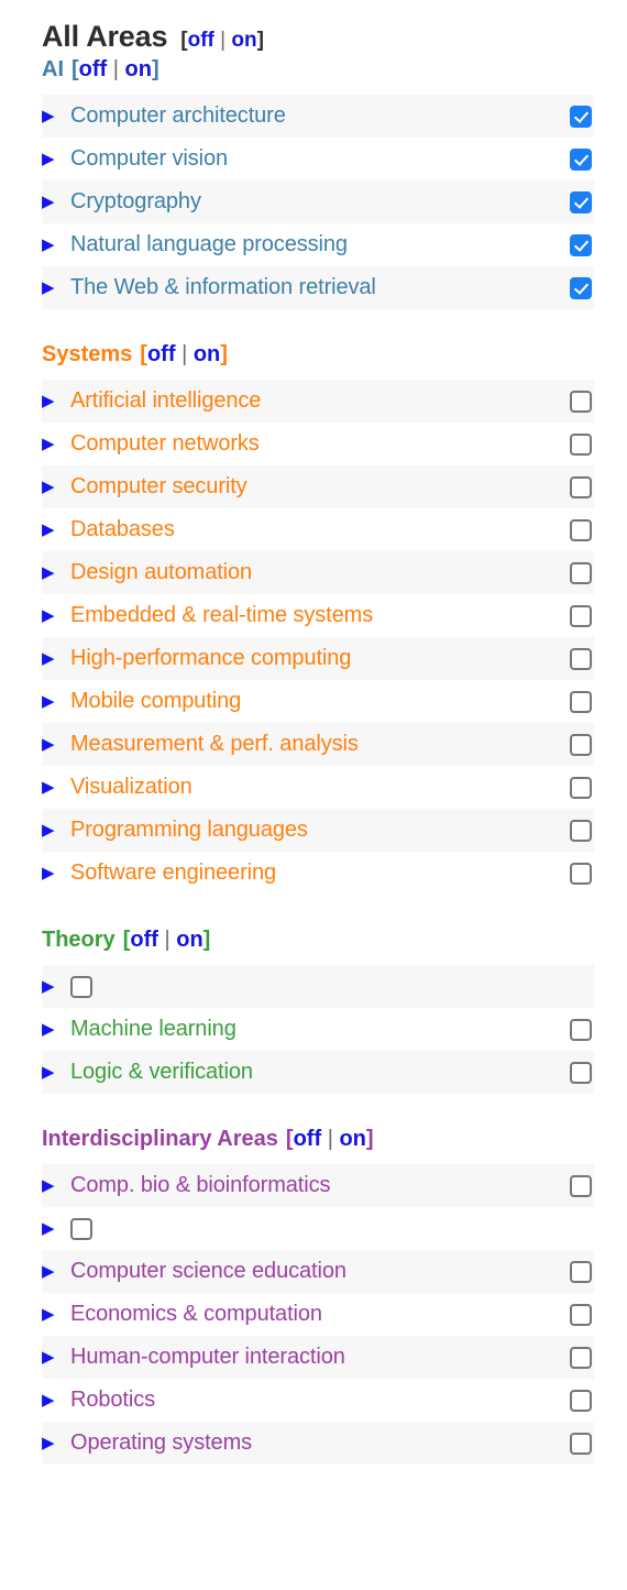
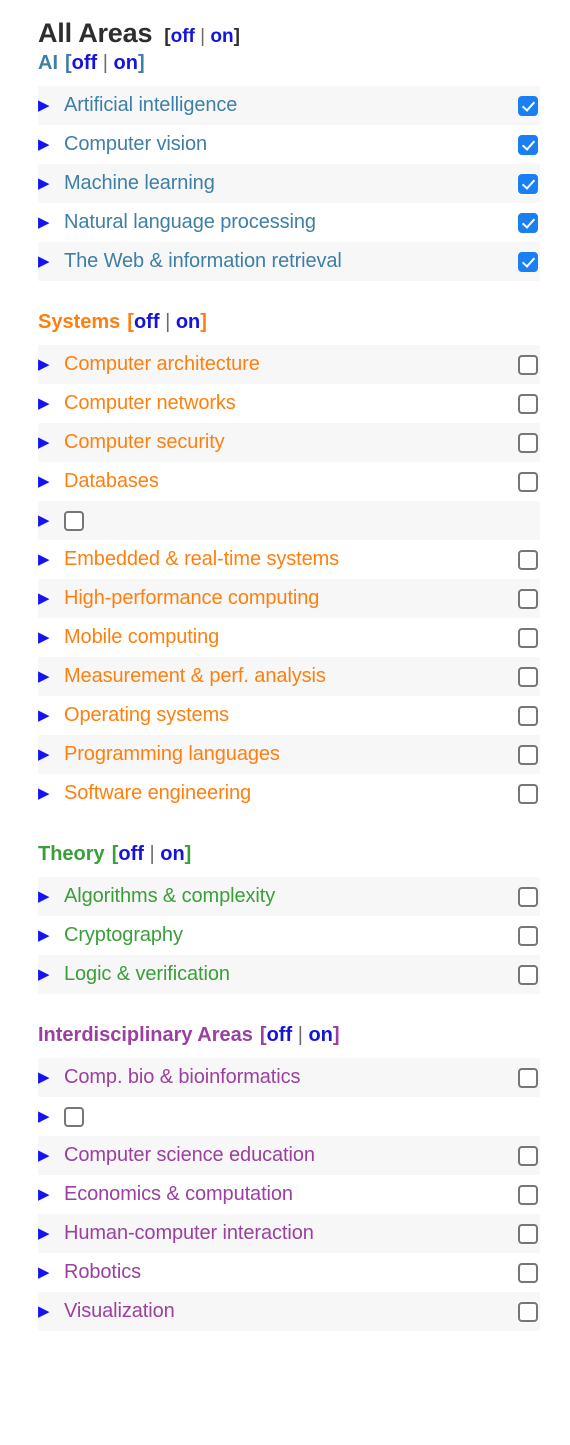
  All Areas
  [off | on]
  AI
  [off | on]
  ▶
- Computer architecture
+ Artificial intelligence
  ▶
  Computer vision
  ▶
- Cryptography
+ Machine learning
  ▶
  Natural language processing
  ▶
  The Web & information retrieval
  Systems
  [off | on]
  ▶
- Artificial intelligence
+ Computer architecture
  ▶
  Computer networks
  ▶
  Computer security
  ▶
  Databases
  ▶
- Design automation
  ▶
  Embedded & real-time systems
  ▶
  High-performance computing
  ▶
  Mobile computing
  ▶
  Measurement & perf. analysis
  ▶
- Visualization
+ Operating systems
  ▶
  Programming languages
  ▶
  Software engineering
  Theory
  [off | on]
  ▶
+ Algorithms & complexity
  ▶
- Machine learning
+ Cryptography
  ▶
  Logic & verification
  Interdisciplinary Areas
  [off | on]
  ▶
  Comp. bio & bioinformatics
  ▶
  ▶
  Computer science education
  ▶
  Economics & computation
  ▶
  Human-computer interaction
  ▶
  Robotics
  ▶
- Operating systems
+ Visualization
